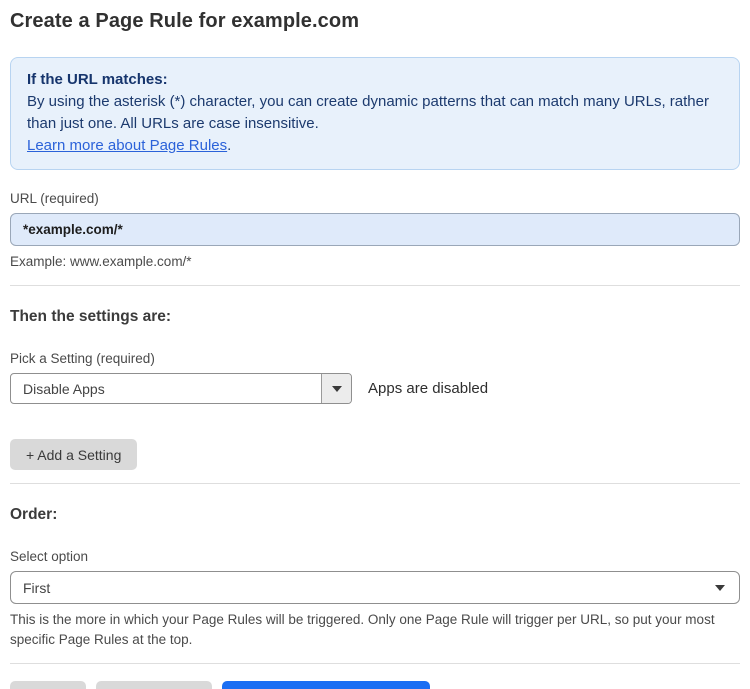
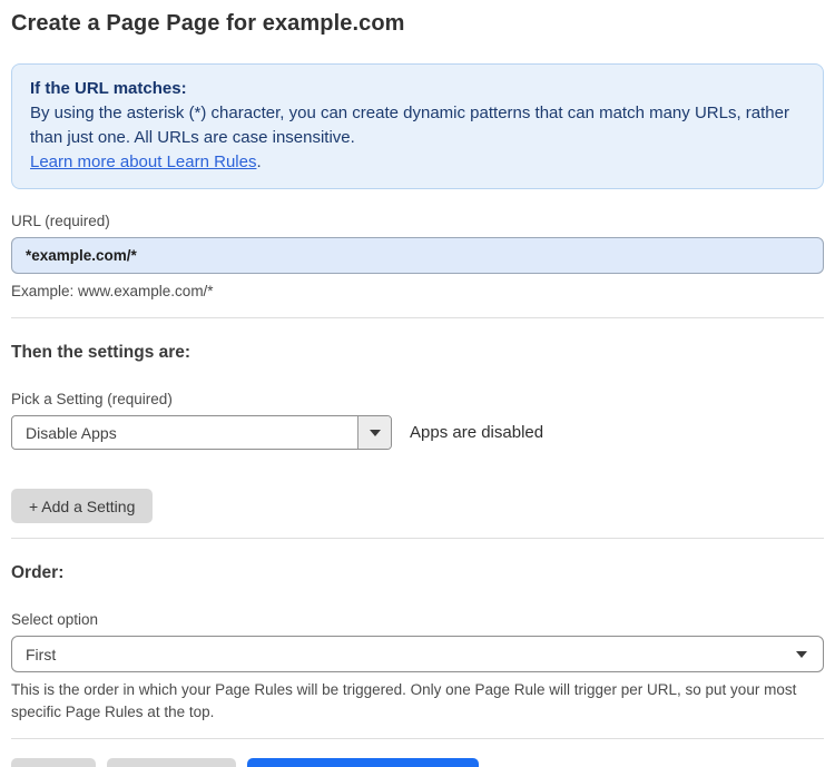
- Create a Page Rule for example.com
+ Create a Page Page for example.com
  If the URL matches:
  By using the asterisk (*) character, you can create dynamic patterns that can match many URLs, rather than just one. All URLs are case insensitive.
- Learn more about Page Rules.
+ Learn more about Learn Rules.
  URL (required)
  *example.com/*
  Example: www.example.com/*
  Then the settings are:
  Pick a Setting (required)
  Disable Apps
  Apps are disabled
  + Add a Setting
  Order:
  Select option
  First
- This is the more in which your Page Rules will be triggered. Only one Page Rule will trigger per URL, so put your most specific Page Rules at the top.
+ This is the order in which your Page Rules will be triggered. Only one Page Rule will trigger per URL, so put your most specific Page Rules at the top.
